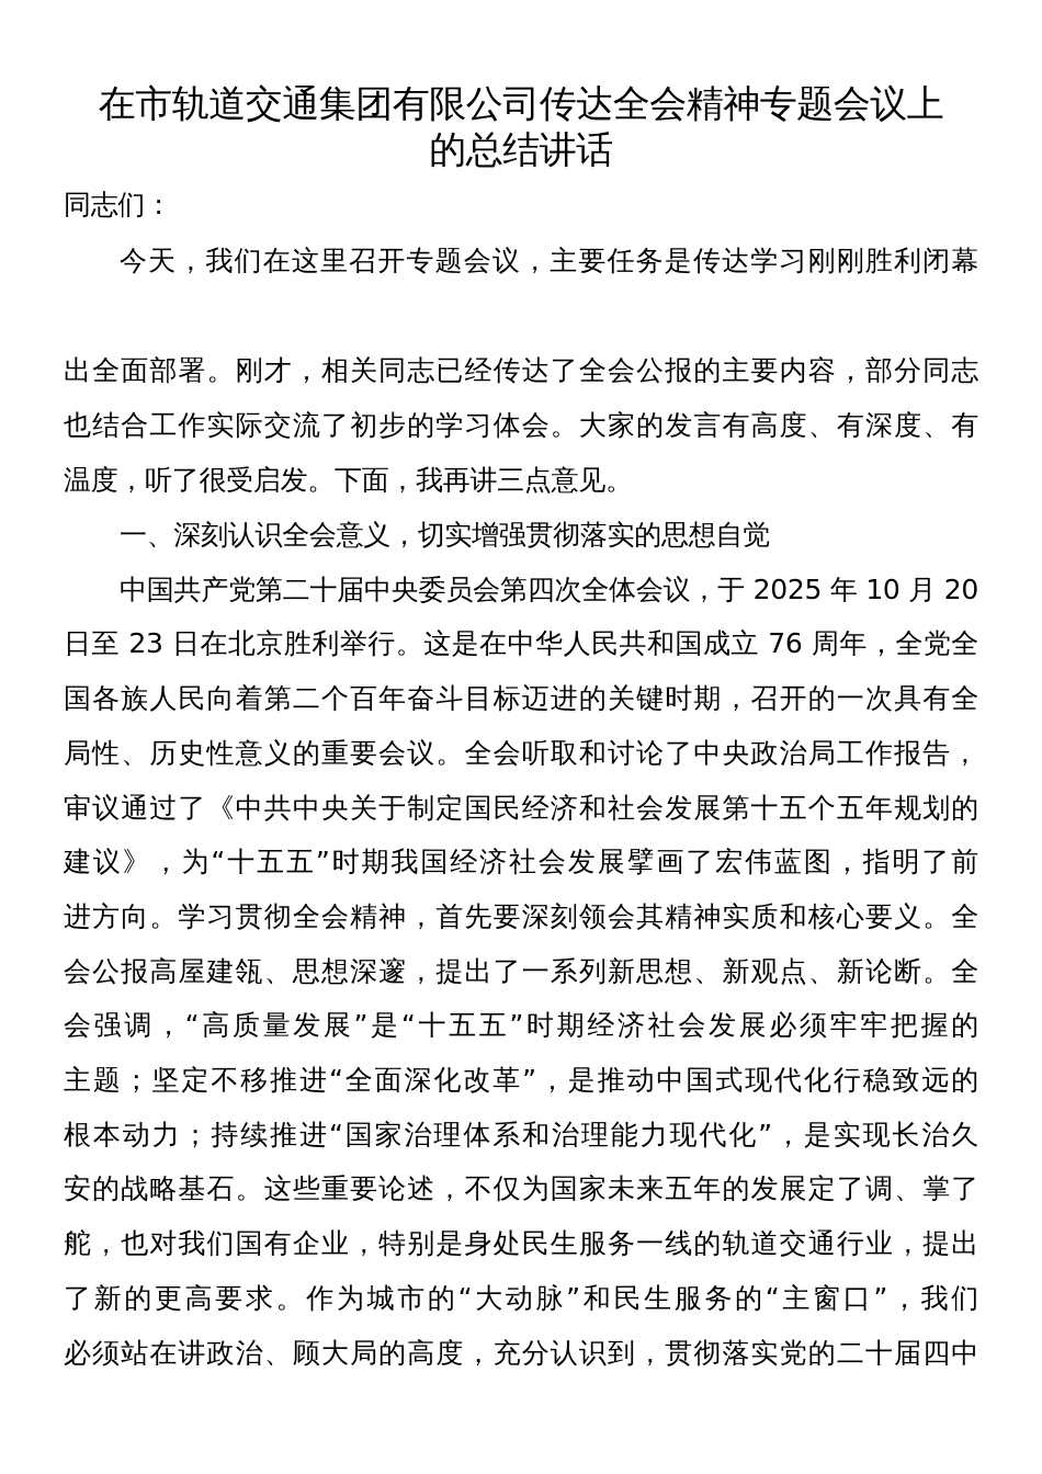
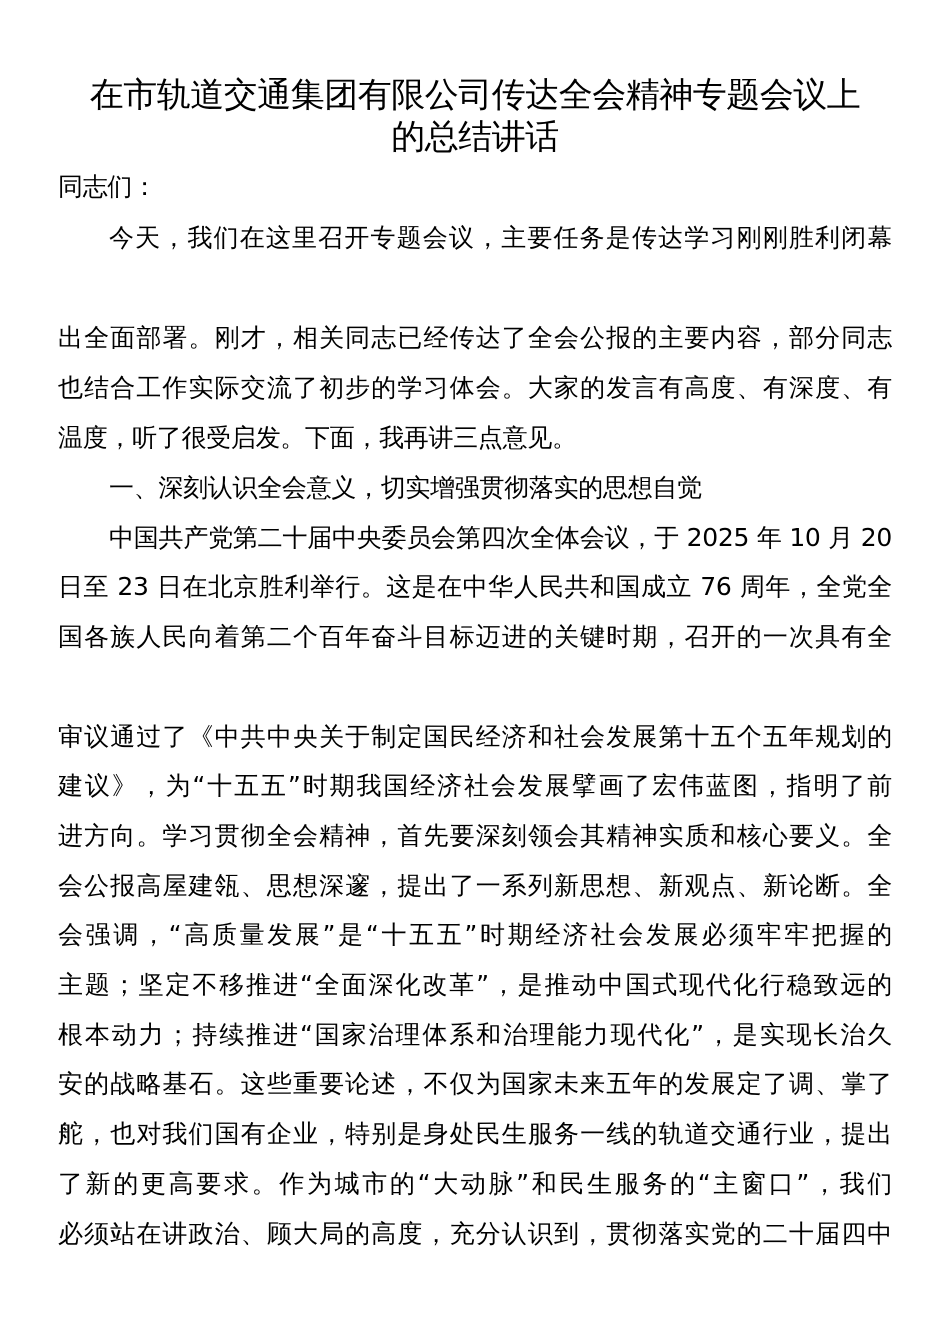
  在市轨道交通集团有限公司传达全会精神专题会议上
  的总结讲话
  同志们：
  今天，我们在这里召开专题会议，主要任务是传达学习刚刚胜利闭幕
  出全面部署。刚才，相关同志已经传达了全会公报的主要内容，部分同志
  也结合工作实际交流了初步的学习体会。大家的发言有高度、有深度、有
  温度，听了很受启发。下面，我再讲三点意见。
  一、深刻认识全会意义，切实增强贯彻落实的思想自觉
  中国共产党第二十届中央委员会第四次全体会议，于 2025 年 10 月 20
  日至 23 日在北京胜利举行。这是在中华人民共和国成立 76 周年，全党全
  国各族人民向着第二个百年奋斗目标迈进的关键时期，召开的一次具有全
- 局性、历史性意义的重要会议。全会听取和讨论了中央政治局工作报告，
  审议通过了《中共中央关于制定国民经济和社会发展第十五个五年规划的
  建议》，为“十五五”时期我国经济社会发展擘画了宏伟蓝图，指明了前
  进方向。学习贯彻全会精神，首先要深刻领会其精神实质和核心要义。全
  会公报高屋建瓴、思想深邃，提出了一系列新思想、新观点、新论断。全
  会强调，“高质量发展”是“十五五”时期经济社会发展必须牢牢把握的
  主题；坚定不移推进“全面深化改革”，是推动中国式现代化行稳致远的
  根本动力；持续推进“国家治理体系和治理能力现代化”，是实现长治久
  安的战略基石。这些重要论述，不仅为国家未来五年的发展定了调、掌了
  舵，也对我们国有企业，特别是身处民生服务一线的轨道交通行业，提出
  了新的更高要求。作为城市的“大动脉”和民生服务的“主窗口”，我们
  必须站在讲政治、顾大局的高度，充分认识到，贯彻落实党的二十届四中
